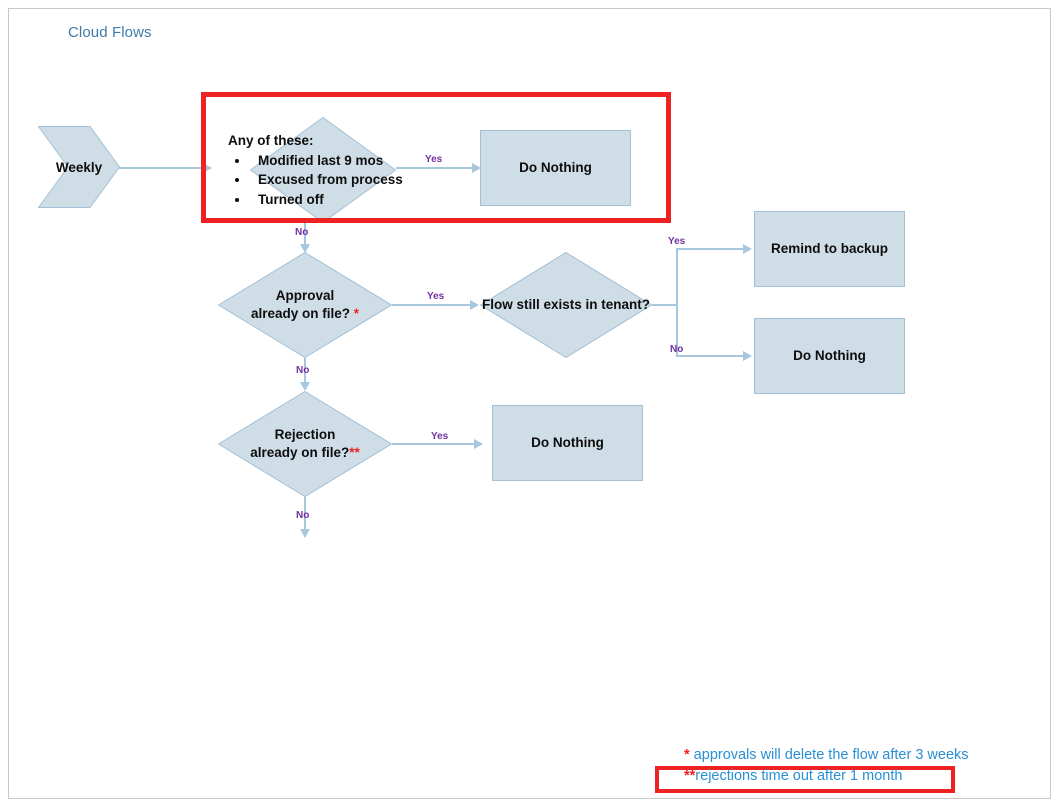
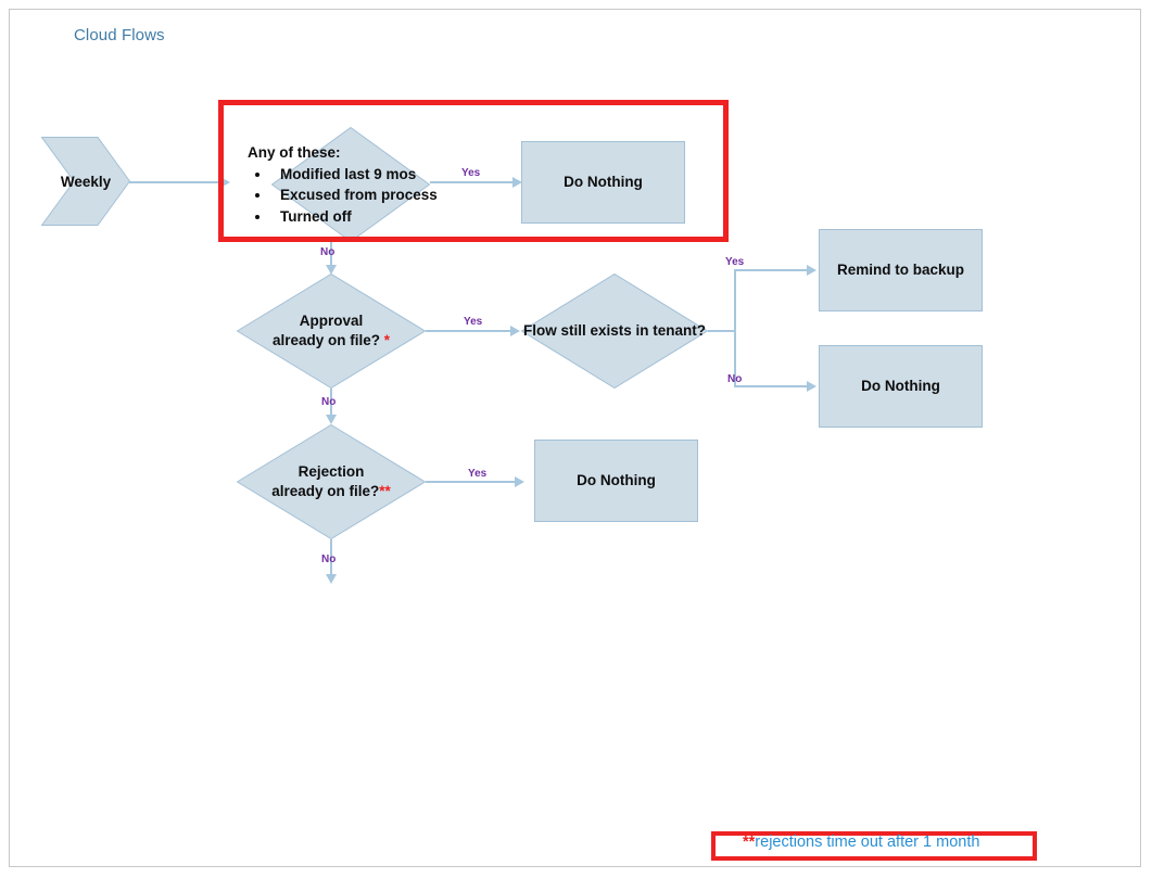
  Cloud Flows
  Weekly
  Any of these:
  Modified last 9 mos
  Excused from process
  Turned off
  Yes
  Do Nothing
  No
  Approval
  already on file? *
  Yes
  Flow still exists in tenant?
  Yes
  No
  Remind to backup
  Do Nothing
  No
  Rejection
  already on file?**
  Yes
  Do Nothing
  No
- * approvals will delete the flow after 3 weeks
  **rejections time out after 1 month
